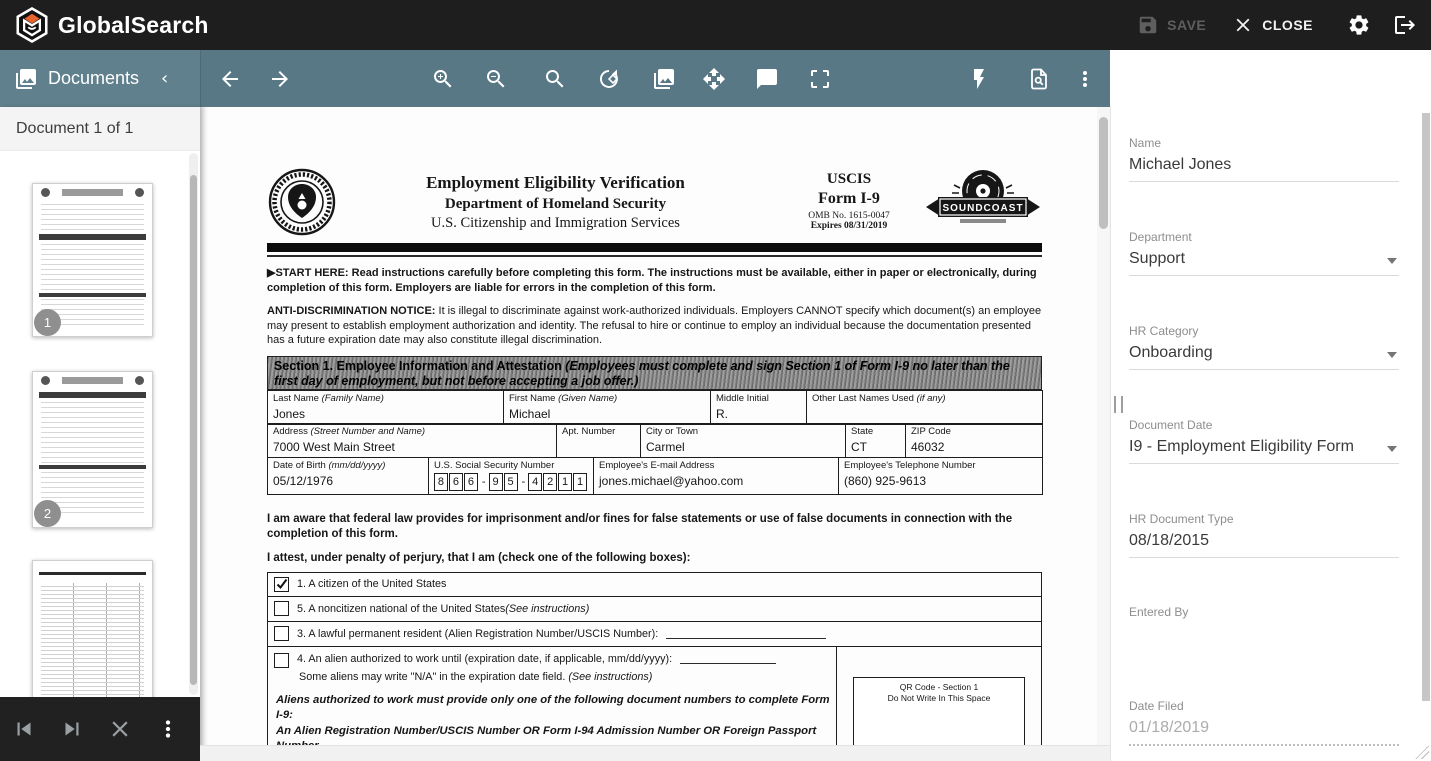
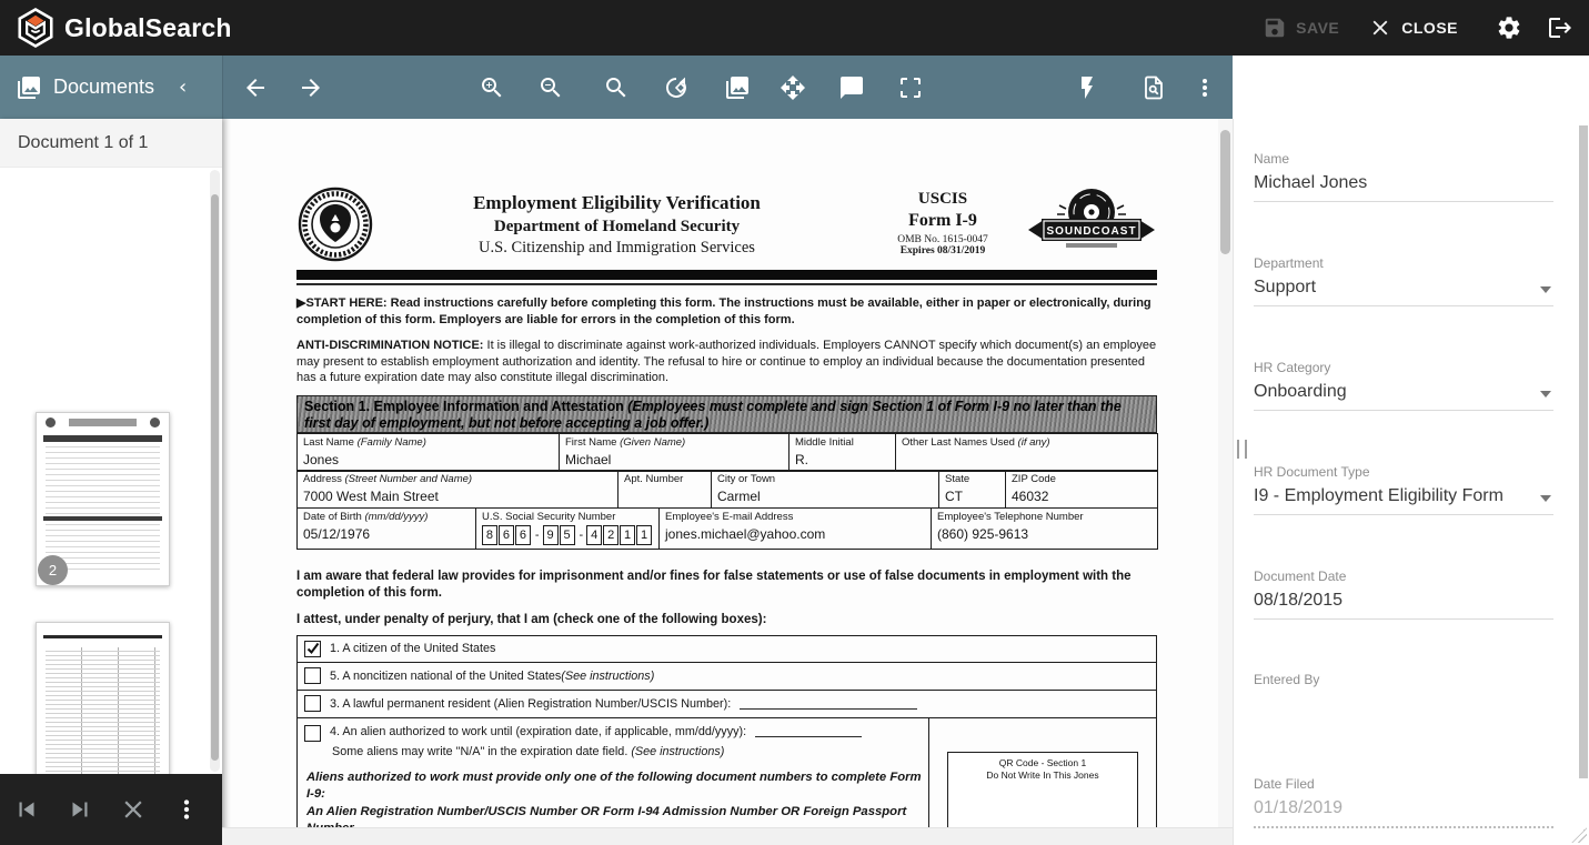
  GlobalSearch
  SAVE
  CLOSE
  Documents
  ‹
  Document 1 of 1
- 1
  2
  Employment Eligibility Verification
  Department of Homeland Security
  U.S. Citizenship and Immigration Services
  USCIS
  Form I-9
  OMB No. 1615-0047
  Expires 08/31/2019
  SOUNDCOAST
  ▶START HERE: Read instructions carefully before completing this form. The instructions must be available, either in paper or electronically, during completion of this form. Employers are liable for errors in the completion of this form.
  ANTI-DISCRIMINATION NOTICE: It is illegal to discriminate against work-authorized individuals. Employers CANNOT specify which document(s) an employee may present to establish employment authorization and identity. The refusal to hire or continue to employ an individual because the documentation presented has a future expiration date may also constitute illegal discrimination.
  Section 1. Employee Information and Attestation (Employees must complete and sign Section 1 of Form I-9 no later than the first day of employment, but not before accepting a job offer.)
  Last Name (Family Name) Jones	First Name (Given Name) Michael	Middle Initial R.	Other Last Names Used (if any)
  Address (Street Number and Name) 7000 West Main Street	Apt. Number	City or Town Carmel	State CT	ZIP Code 46032
  Date of Birth (mm/dd/yyyy) 05/12/1976	U.S. Social Security Number 8 6 6 - 9 5 - 4 2 1 1	Employee's E-mail Address jones.michael@yahoo.com	Employee's Telephone Number (860) 925-9613
- I am aware that federal law provides for imprisonment and/or fines for false statements or use of false documents in connection with the completion of this form.
+ I am aware that federal law provides for imprisonment and/or fines for false statements or use of false documents in employment with the completion of this form.
  I attest, under penalty of perjury, that I am (check one of the following boxes):
  1. A citizen of the United States
  5. A noncitizen national of the United States
  (See instructions)
  3. A lawful permanent resident (Alien Registration Number/USCIS Number):
  4. An alien authorized to work until (expiration date, if applicable, mm/dd/yyyy):
  Some aliens may write "N/A" in the expiration date field. (See instructions)
  Aliens authorized to work must provide only one of the following document numbers to complete Form I-9:
  An Alien Registration Number/USCIS Number OR Form I-94 Admission Number OR Foreign Passport
  QR Code - Section 1
- Do Not Write In This Space
+ Do Not Write In This Jones
  Name
  Michael Jones
  Department
  Support
  HR Category
  Onboarding
- Document Date
+ HR Document Type
  I9 - Employment Eligibility Form
- HR Document Type
+ Document Date
  08/18/2015
  Entered By
  Date Filed
  01/18/2019
